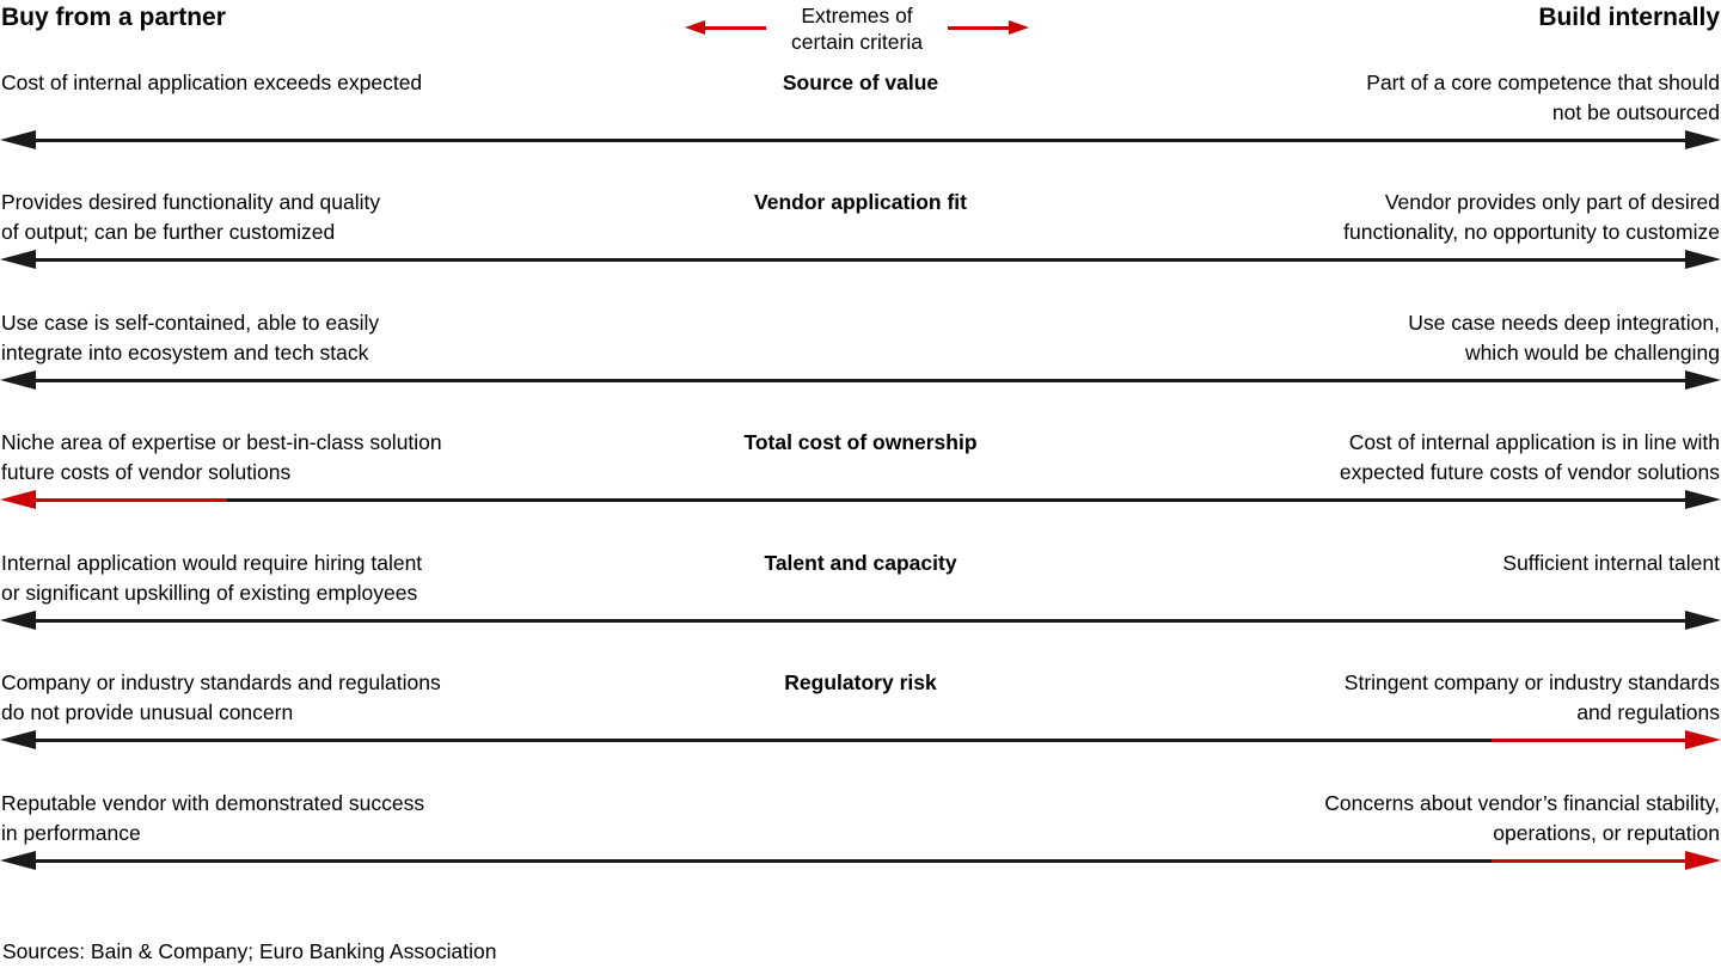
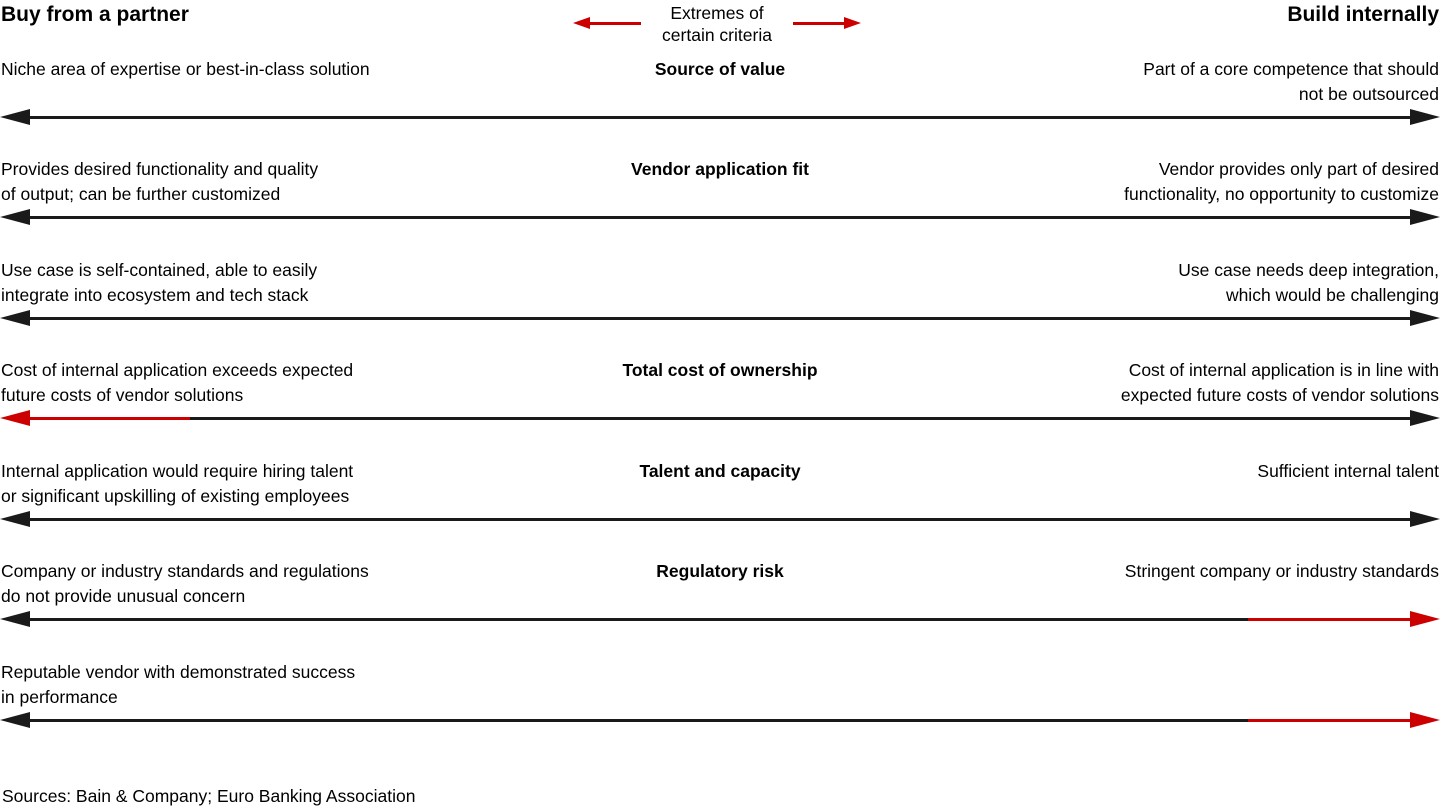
  Buy from a partner
  Build internally
  Extremes of
  certain criteria
- Cost of internal application exceeds expected
+ Niche area of expertise or best-in-class solution
  Source of value
  Part of a core competence that should
  not be outsourced
  Provides desired functionality and quality
  of output; can be further customized
  Vendor application fit
  Vendor provides only part of desired
  functionality, no opportunity to customize
  Use case is self-contained, able to easily
  integrate into ecosystem and tech stack
  Use case needs deep integration,
  which would be challenging
- Niche area of expertise or best-in-class solution
+ Cost of internal application exceeds expected
  future costs of vendor solutions
  Total cost of ownership
  Cost of internal application is in line with
  expected future costs of vendor solutions
  Internal application would require hiring talent
  or significant upskilling of existing employees
  Talent and capacity
  Sufficient internal talent
  Company or industry standards and regulations
  do not provide unusual concern
  Regulatory risk
  Stringent company or industry standards
- and regulations
  Reputable vendor with demonstrated success
  in performance
- Concerns about vendor’s financial stability,
- operations, or reputation
  Sources: Bain & Company; Euro Banking Association
